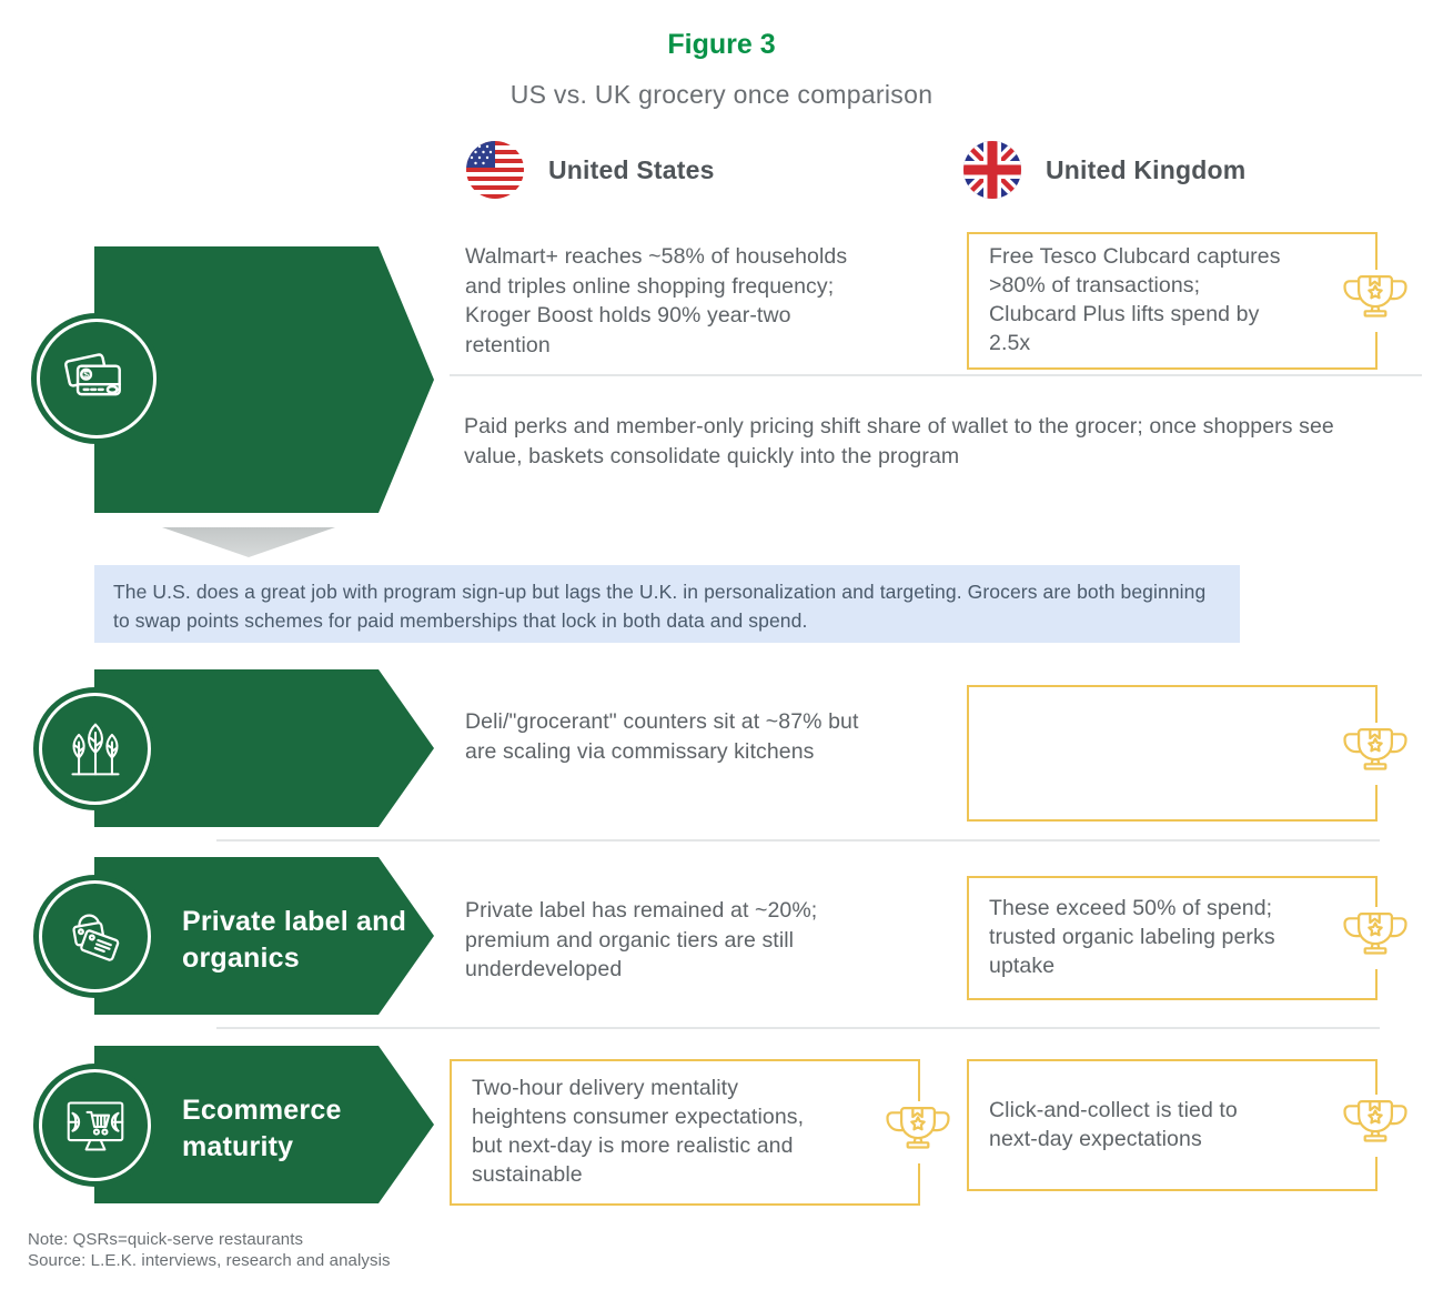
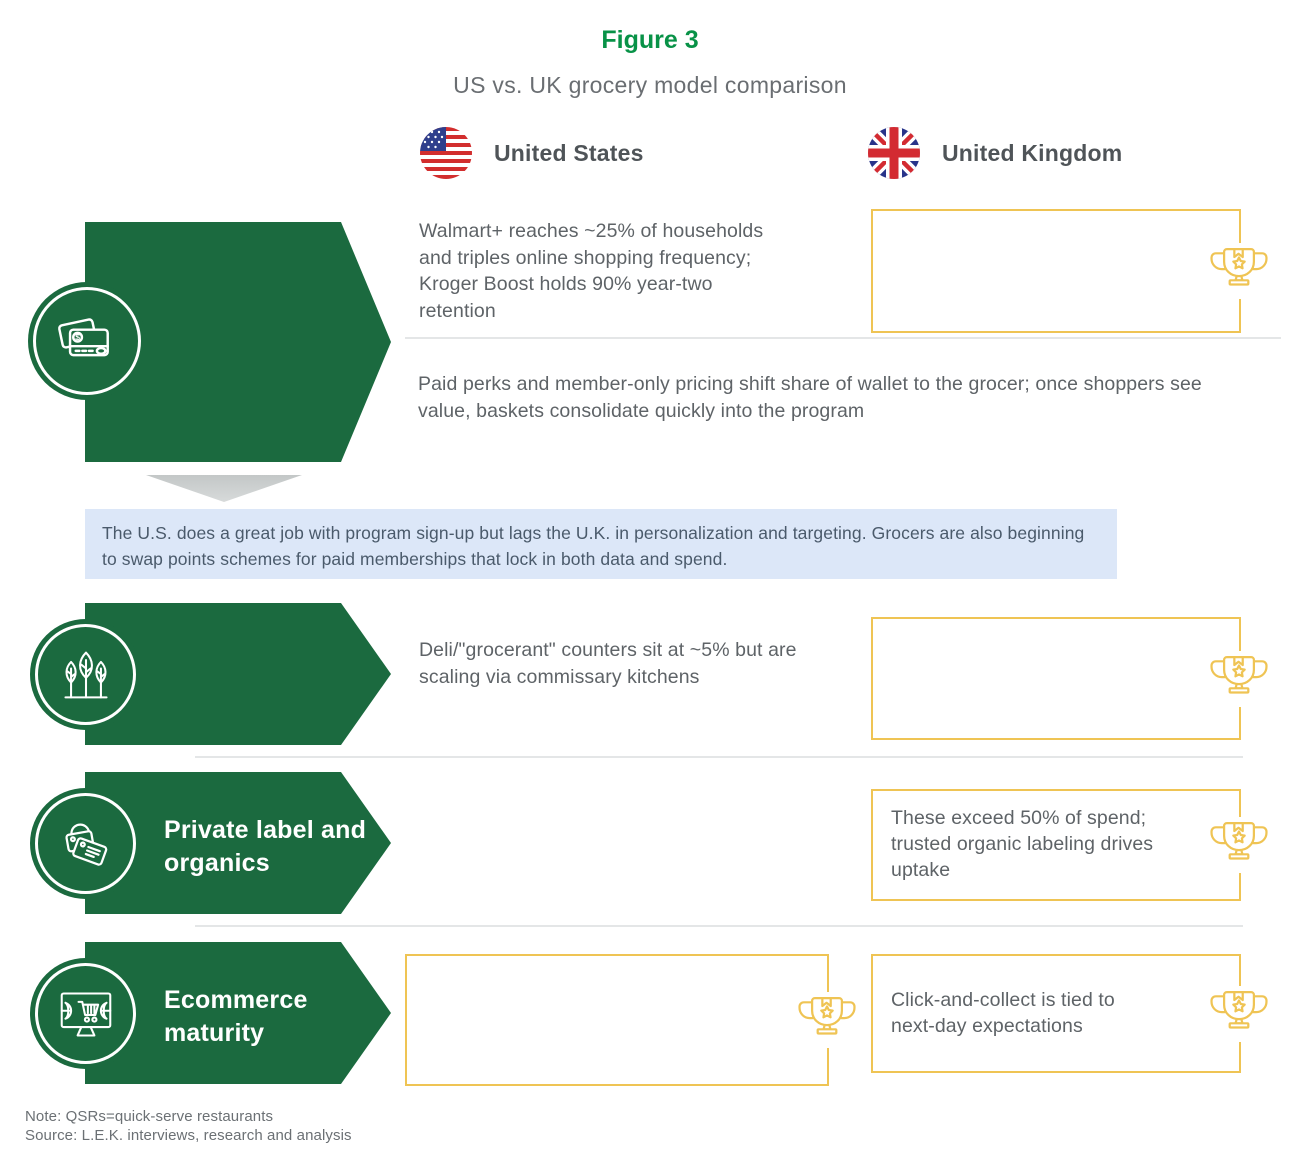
  Figure 3
- US vs. UK grocery once comparison
+ US vs. UK grocery model comparison
  United States
  United Kingdom
  $
- Walmart+ reaches ~58% of households and triples online shopping frequency; Kroger Boost holds 90% year-two retention
+ Walmart+ reaches ~25% of households and triples online shopping frequency; Kroger Boost holds 90% year-two retention
- Free Tesco Clubcard captures >80% of transactions; Clubcard Plus lifts spend by 2.5x
  Paid perks and member-only pricing shift share of wallet to the grocer; once shoppers see value, baskets consolidate quickly into the program
- The U.S. does a great job with program sign-up but lags the U.K. in personalization and targeting. Grocers are both beginning to swap points schemes for paid memberships that lock in both data and spend.
+ The U.S. does a great job with program sign-up but lags the U.K. in personalization and targeting. Grocers are also beginning to swap points schemes for paid memberships that lock in both data and spend.
- Deli/"grocerant" counters sit at ~87% but are scaling via commissary kitchens
+ Deli/"grocerant" counters sit at ~5% but are scaling via commissary kitchens
  Private label and organics
- Private label has remained at ~20%; premium and organic tiers are still underdeveloped
- These exceed 50% of spend; trusted organic labeling perks uptake
+ These exceed 50% of spend; trusted organic labeling drives uptake
  Ecommerce maturity
- Two-hour delivery mentality heightens consumer expectations, but next-day is more realistic and sustainable
  Click-and-collect is tied to next-day expectations
  Note: QSRs=quick-serve restaurants
  Source: L.E.K. interviews, research and analysis
